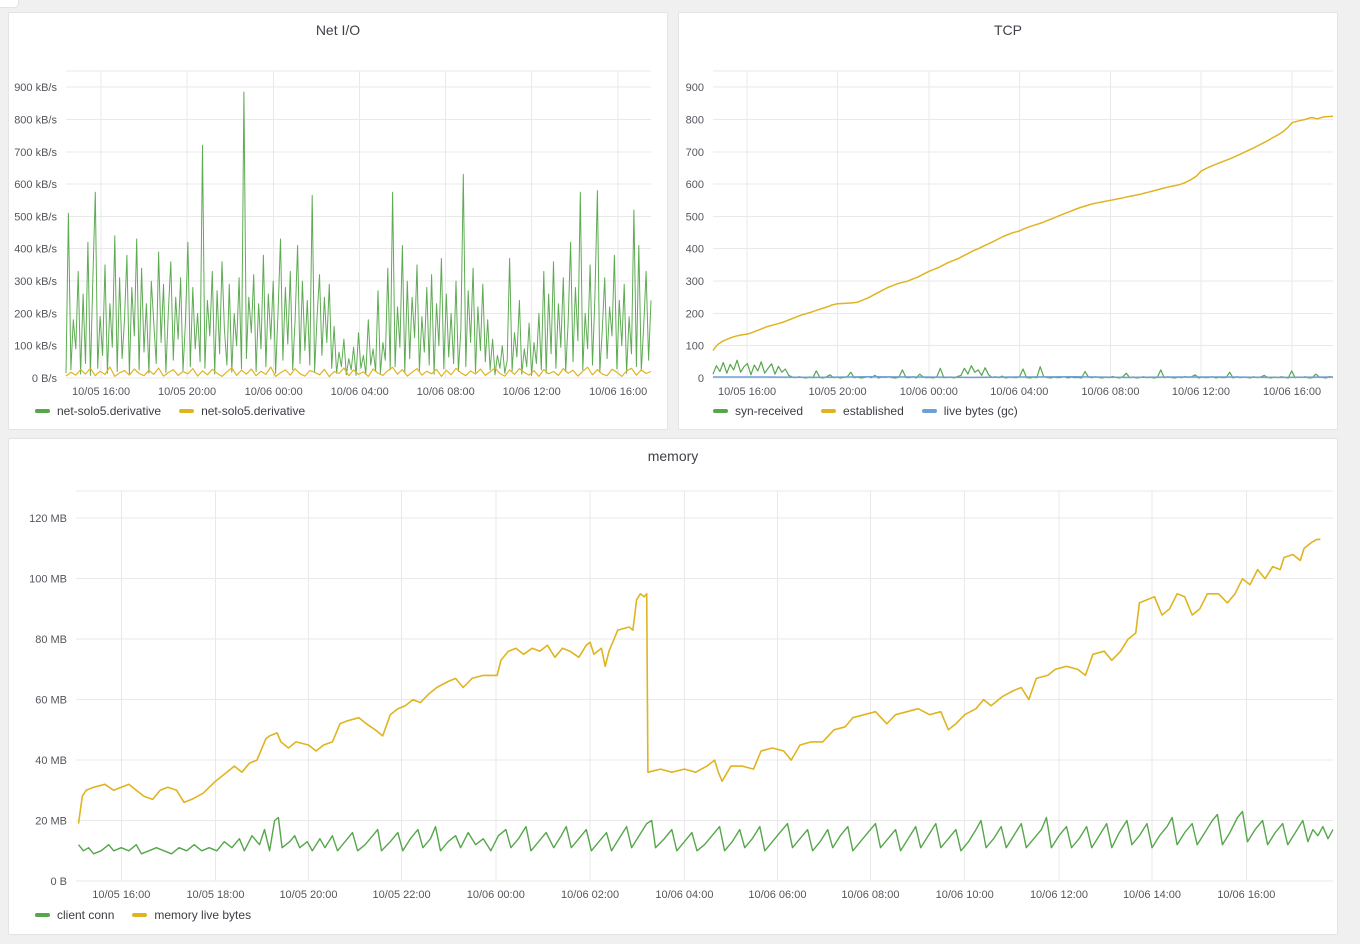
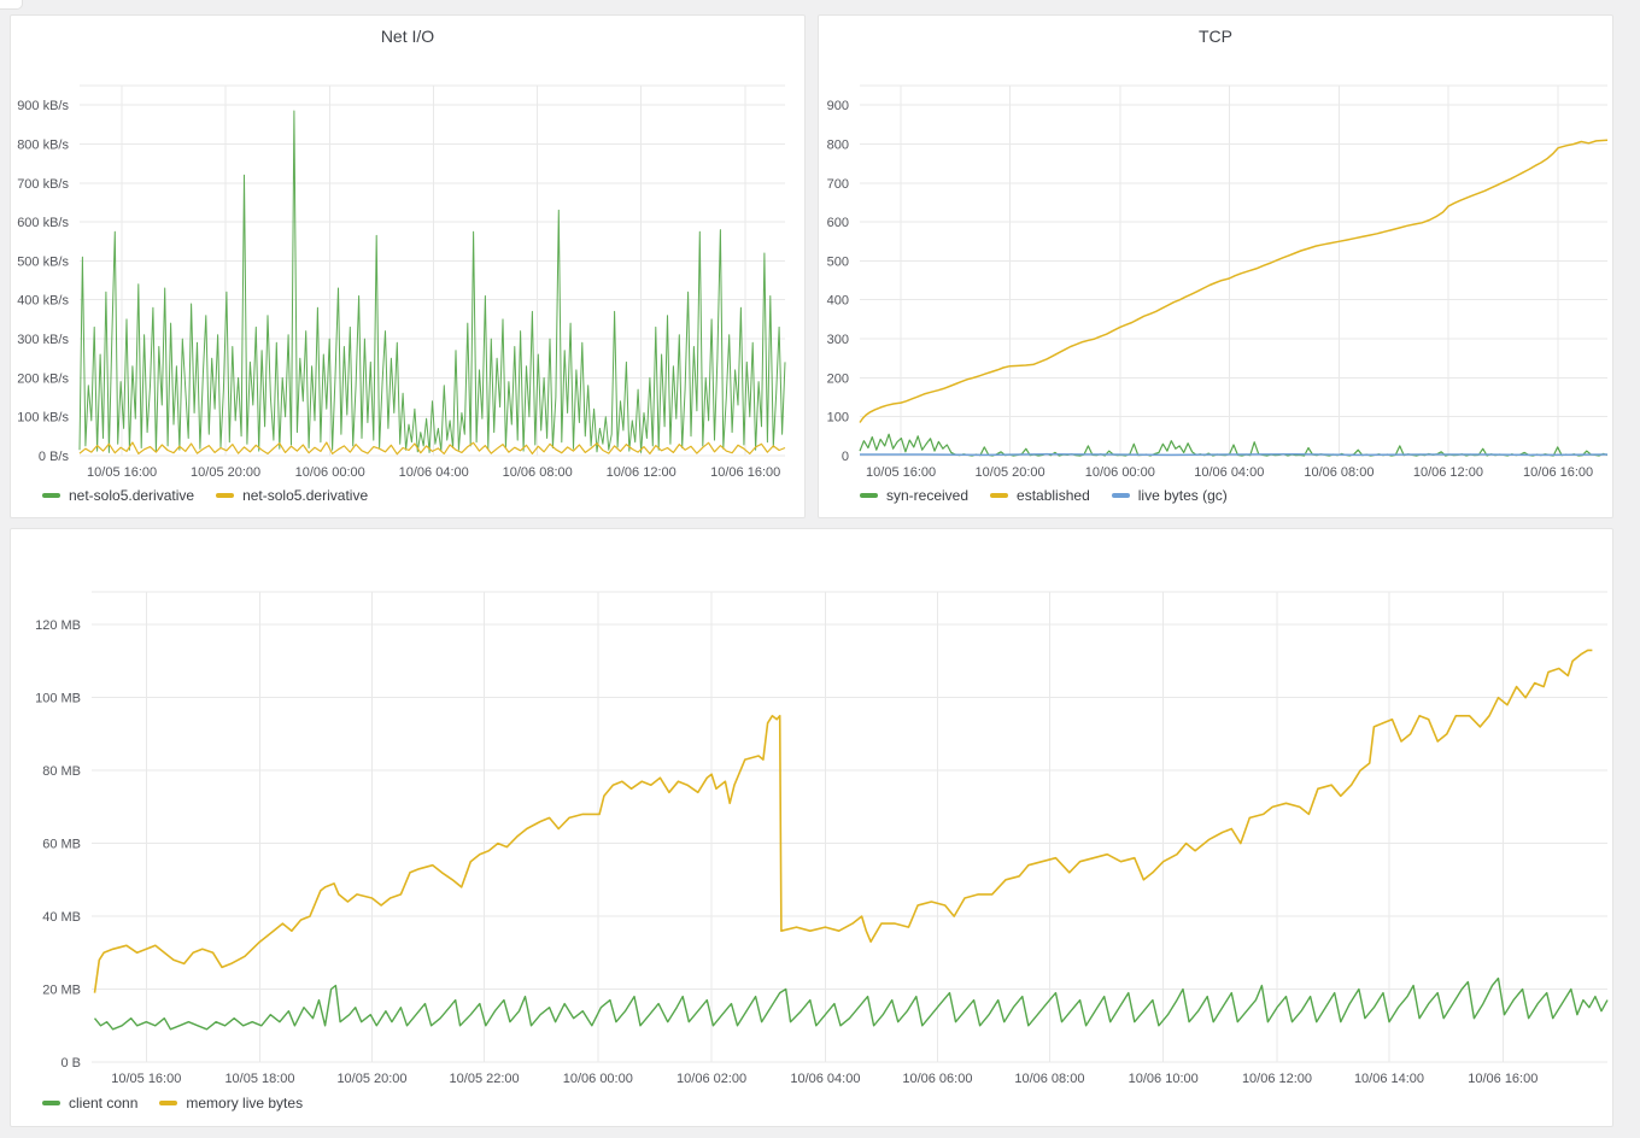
  Net I/O
  10/05 16:00
  10/05 20:00
  10/06 00:00
  10/06 04:00
  10/06 08:00
  10/06 12:00
  10/06 16:00
  0 B/s
  100 kB/s
  200 kB/s
  300 kB/s
  400 kB/s
  500 kB/s
  600 kB/s
  700 kB/s
  800 kB/s
  900 kB/s
  net-solo5.derivative
  net-solo5.derivative
  TCP
  10/05 16:00
  10/05 20:00
  10/06 00:00
  10/06 04:00
  10/06 08:00
  10/06 12:00
  10/06 16:00
  0
  100
  200
  300
  400
  500
  600
  700
  800
  900
  syn-received
  established
  live bytes (gc)
- memory
  10/05 16:00
  10/05 18:00
  10/05 20:00
  10/05 22:00
  10/06 00:00
  10/06 02:00
  10/06 04:00
  10/06 06:00
  10/06 08:00
  10/06 10:00
  10/06 12:00
  10/06 14:00
  10/06 16:00
  0 B
  20 MB
  40 MB
  60 MB
  80 MB
  100 MB
  120 MB
  client conn
  memory live bytes
